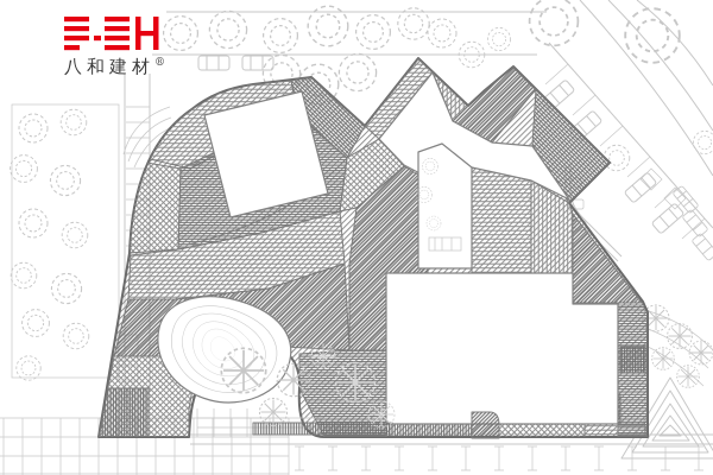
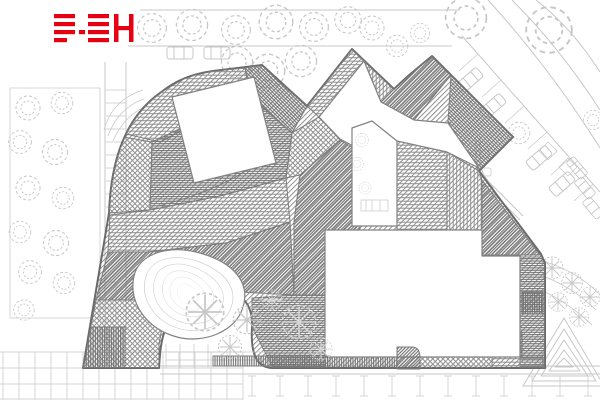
- 八和建材®
